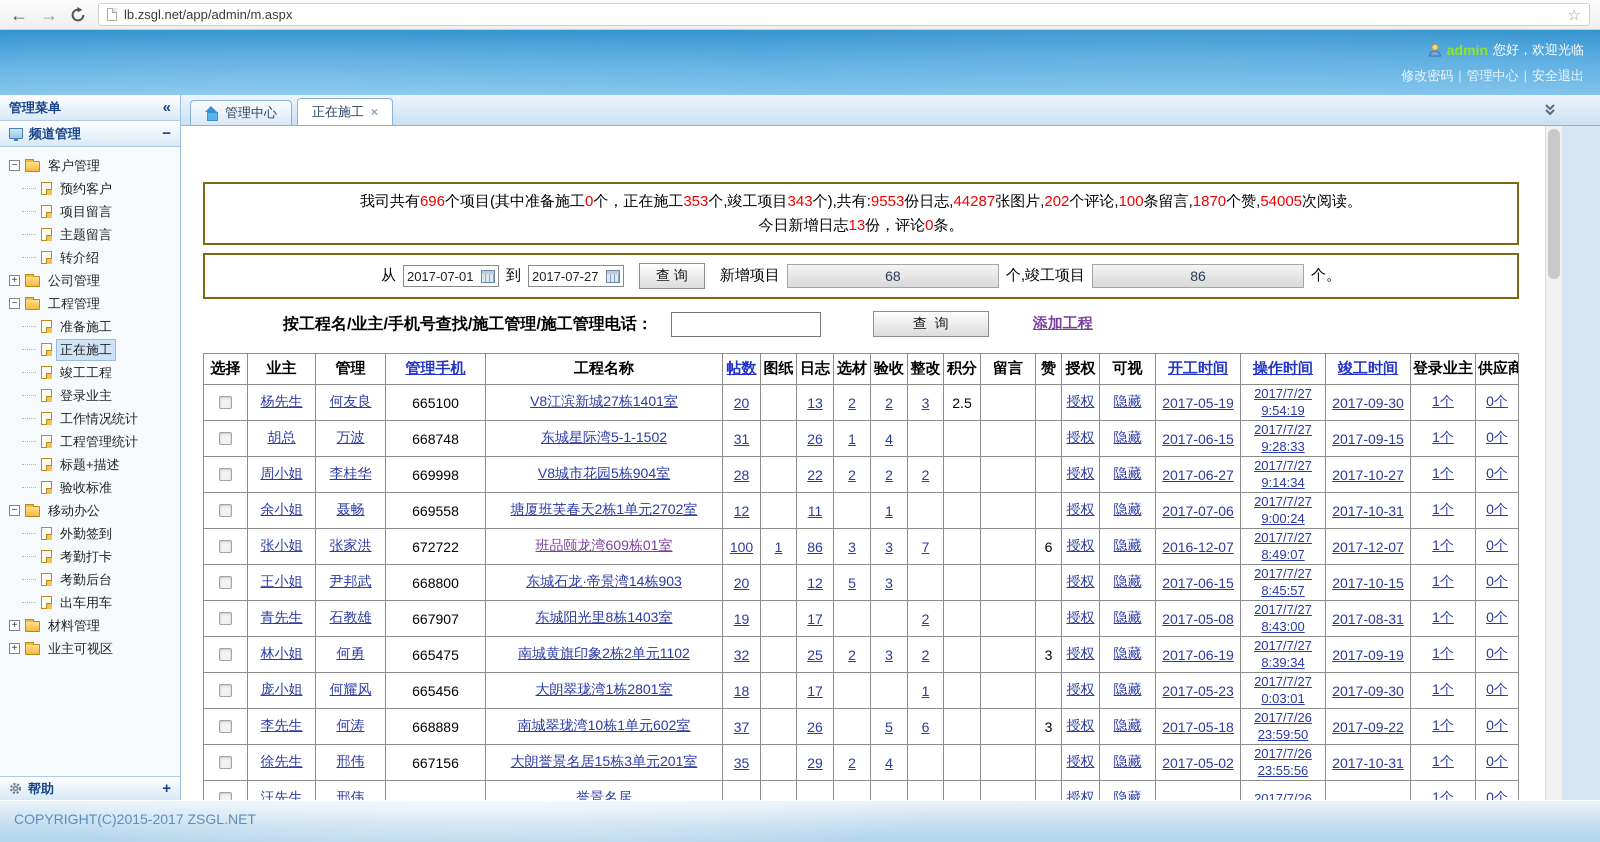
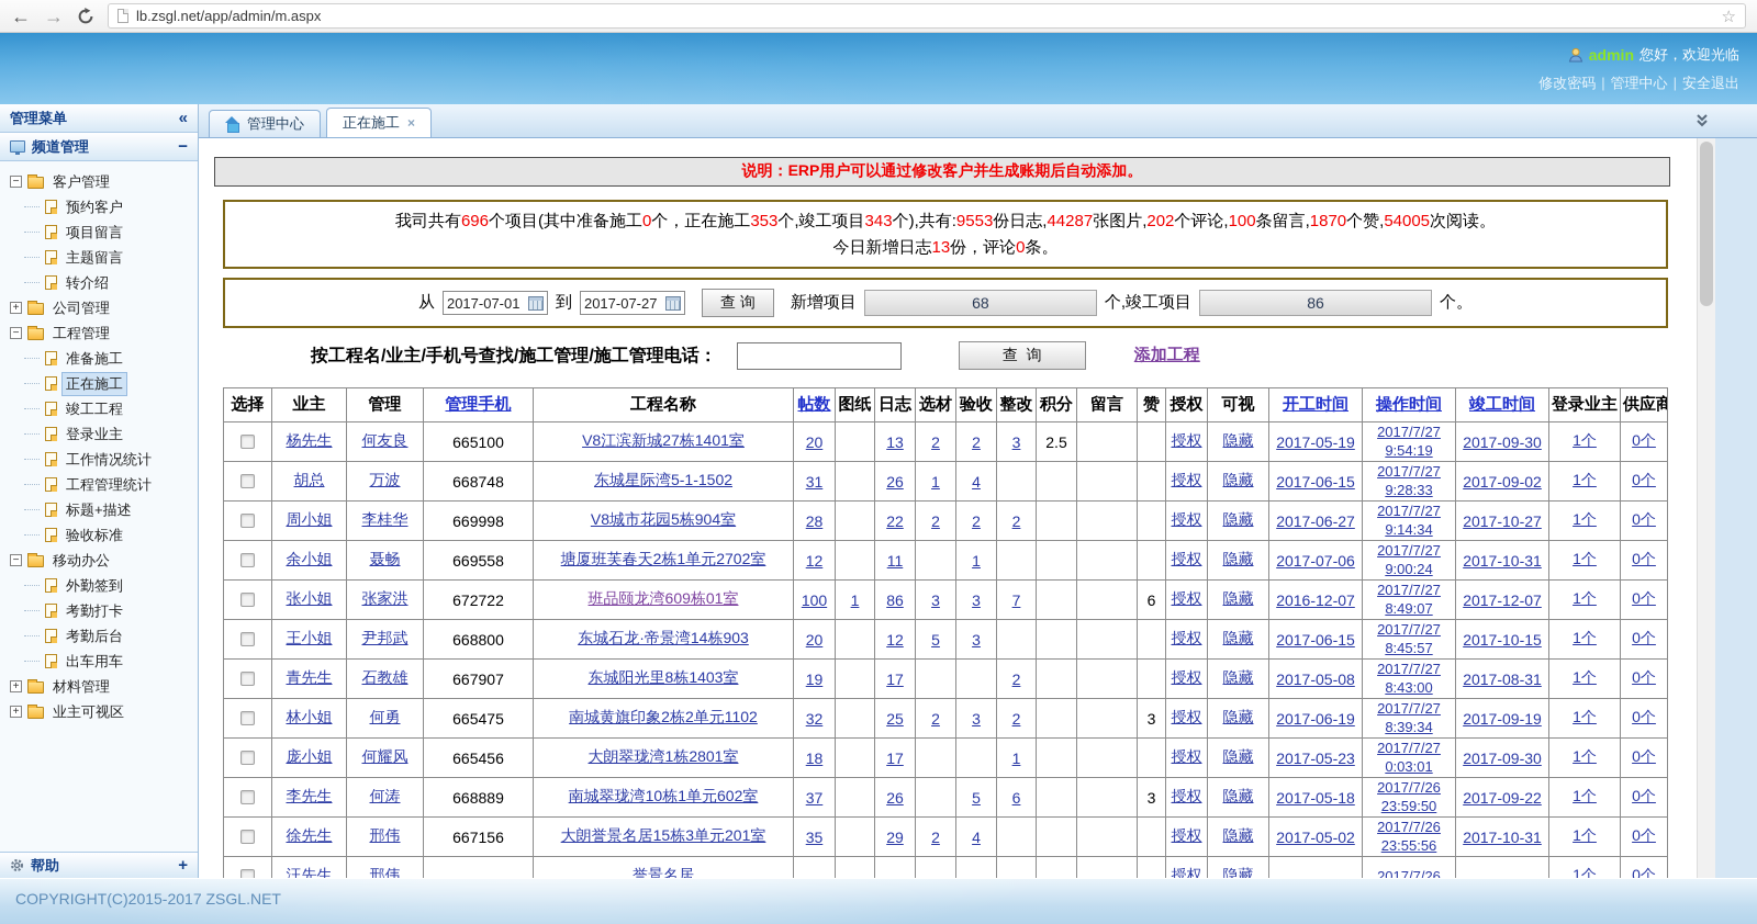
  ←
  →
  lb.zsgl.net/app/admin/m.aspx
  ☆
  admin
  您好，欢迎光临
  修改密码 | 管理中心 | 安全退出
  管理菜单
  «
  频道管理
  −
  −
  客户管理
  预约客户
  项目留言
  主题留言
  转介绍
  +
  公司管理
  −
  工程管理
  准备施工
  正在施工
  竣工工程
  登录业主
  工作情况统计
  工程管理统计
  标题+描述
  验收标准
  −
  移动办公
  外勤签到
  考勤打卡
  考勤后台
  出车用车
  +
  材料管理
  +
  业主可视区
  帮助
  +
  管理中心
  正在施工
  ×
+ 说明：ERP用户可以通过修改客户并生成账期后自动添加。
  我司共有696个项目(其中准备施工0个，正在施工353个,竣工项目343个),共有:9553份日志,44287张图片,202个评论,100条留言,1870个赞,54005次阅读。
  今日新增日志13份，评论0条。
  从
  2017-07-01
  到
  2017-07-27
  查 询
  新增项目
  68
  个,竣工项目
  86
  个。
  按工程名/业主/手机号查找/施工管理/施工管理电话：
  查 询
  添加工程
  选择	业主	管理	管理手机	工程名称	帖数	图纸	日志	选材	验收	整改	积分	留言	赞	授权	可视	开工时间	操作时间	竣工时间	登录业主	供应商
  	杨先生	何友良	665100	V8江滨新城27栋1401室	20		13	2	2	3	2.5			授权	隐藏	2017-05-19	2017/7/279:54:19	2017-09-30	1个	0个
- 	胡总	万波	668748	东城星际湾5-1-1502	31		26	1	4					授权	隐藏	2017-06-15	2017/7/279:28:33	2017-09-15	1个	0个
+ 	胡总	万波	668748	东城星际湾5-1-1502	31		26	1	4					授权	隐藏	2017-06-15	2017/7/279:28:33	2017-09-02	1个	0个
  	周小姐	李桂华	669998	V8城市花园5栋904室	28		22	2	2	2				授权	隐藏	2017-06-27	2017/7/279:14:34	2017-10-27	1个	0个
  	余小姐	聂畅	669558	塘厦班芙春天2栋1单元2702室	12		11		1					授权	隐藏	2017-07-06	2017/7/279:00:24	2017-10-31	1个	0个
  	张小姐	张家洪	672722	班品颐龙湾609栋01室	100	1	86	3	3	7			6	授权	隐藏	2016-12-07	2017/7/278:49:07	2017-12-07	1个	0个
  	王小姐	尹邦武	668800	东城石龙·帝景湾14栋903	20		12	5	3					授权	隐藏	2017-06-15	2017/7/278:45:57	2017-10-15	1个	0个
  	青先生	石教雄	667907	东城阳光里8栋1403室	19		17			2				授权	隐藏	2017-05-08	2017/7/278:43:00	2017-08-31	1个	0个
  	林小姐	何勇	665475	南城黄旗印象2栋2单元1102	32		25	2	3	2			3	授权	隐藏	2017-06-19	2017/7/278:39:34	2017-09-19	1个	0个
  	庞小姐	何耀风	665456	大朗翠珑湾1栋2801室	18		17			1				授权	隐藏	2017-05-23	2017/7/270:03:01	2017-09-30	1个	0个
  	李先生	何涛	668889	南城翠珑湾10栋1单元602室	37		26		5	6			3	授权	隐藏	2017-05-18	2017/7/2623:59:50	2017-09-22	1个	0个
  	徐先生	邢伟	667156	大朗誉景名居15栋3单元201室	35		29	2	4					授权	隐藏	2017-05-02	2017/7/2623:55:56	2017-10-31	1个	0个
  	汪先生	邢伟		誉景名居										授权	隐藏		2017/7/26		1个	0个
  COPYRIGHT(C)2015-2017 ZSGL.NET
